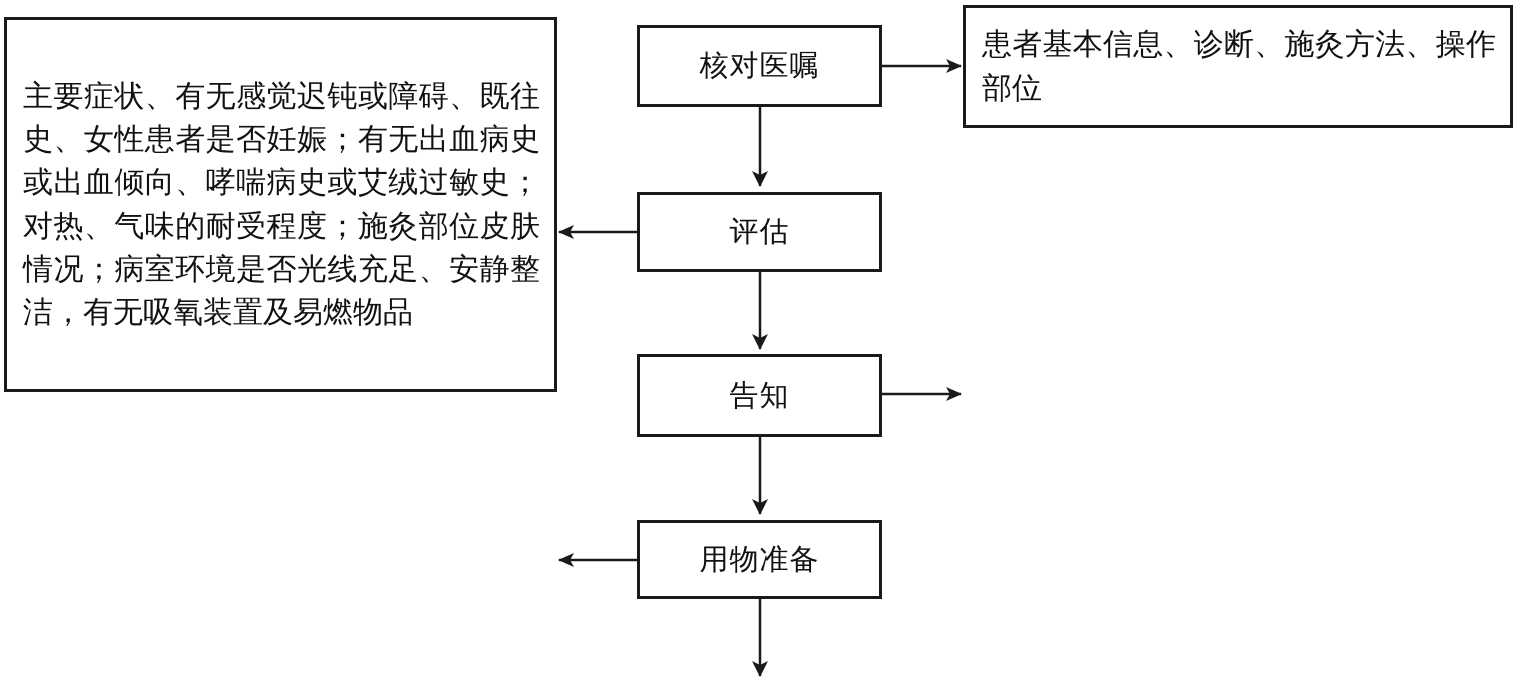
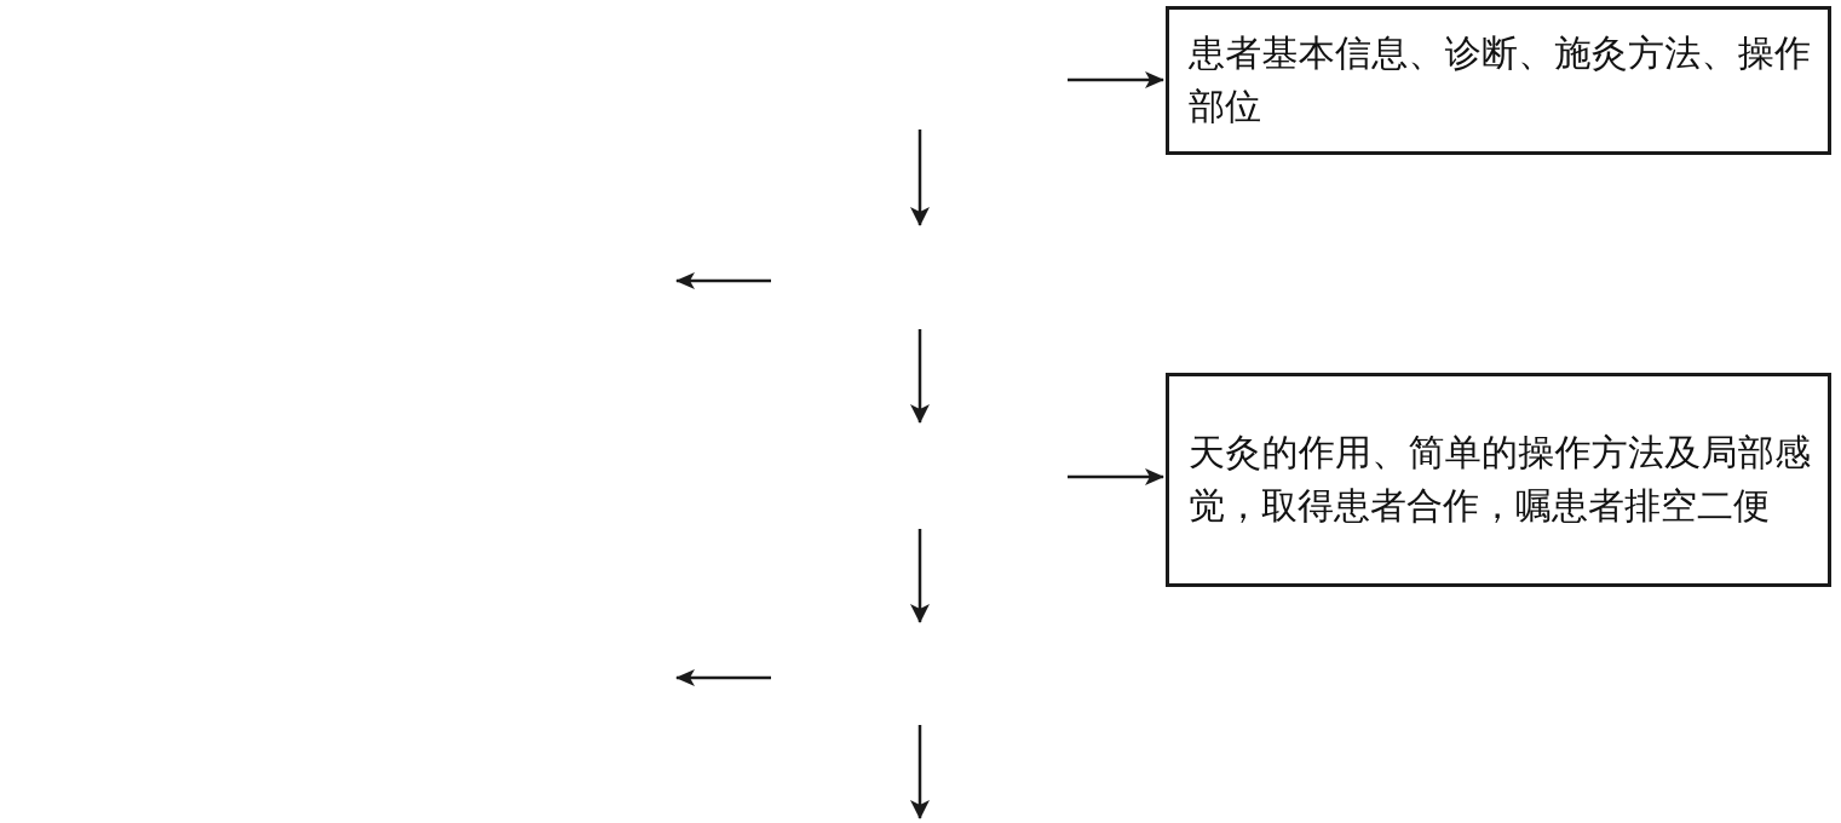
- 主要症状、有无感觉迟钝或障碍、既往史、女性患者是否妊娠；有无出血病史或出血倾向、哮喘病史或艾绒过敏史；对热、气味的耐受程度；施灸部位皮肤情况；病室环境是否光线充足、安静整洁，有无吸氧装置及易燃物品
- 核对医嘱
- 评估
- 告知
- 用物准备
  患者基本信息、诊断、施灸方法、操作部位
+ 天灸的作用、简单的操作方法及局部感觉，取得患者合作，嘱患者排空二便
